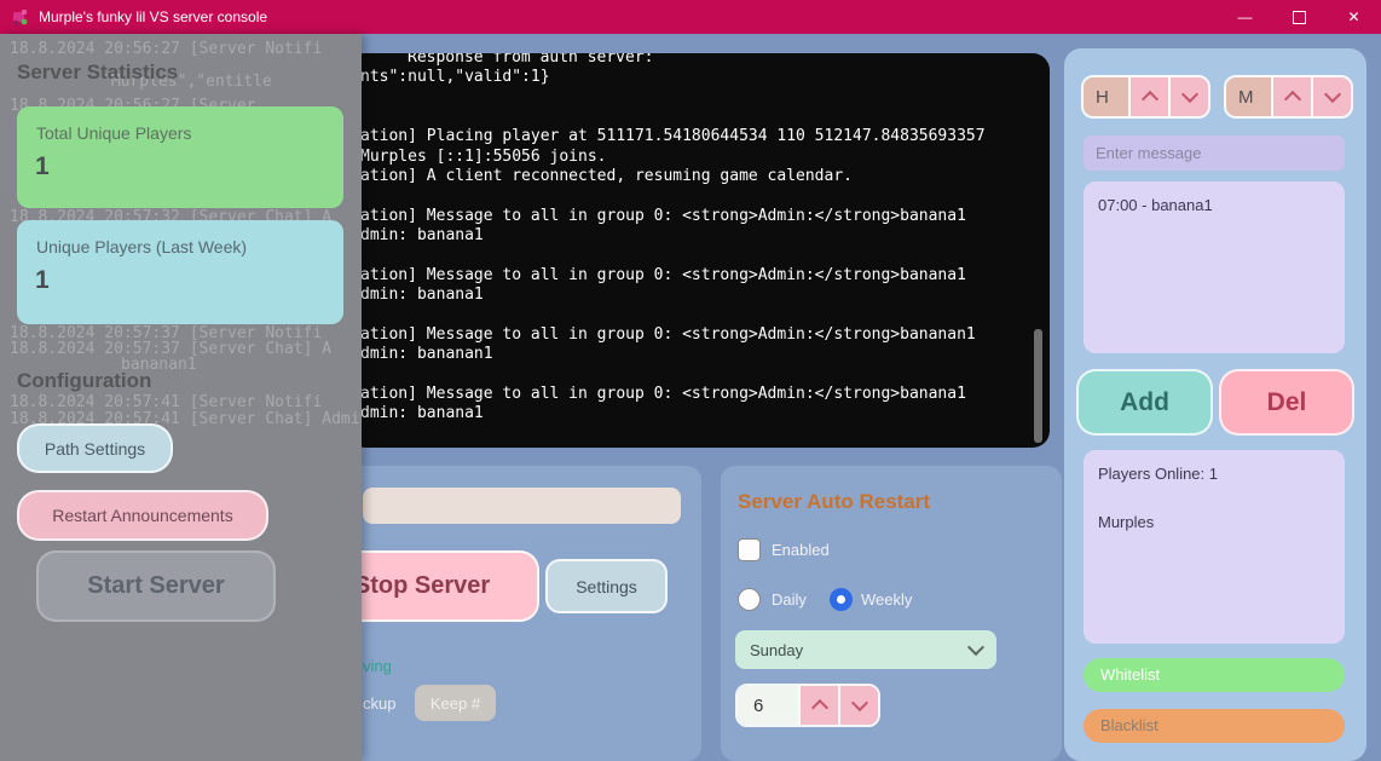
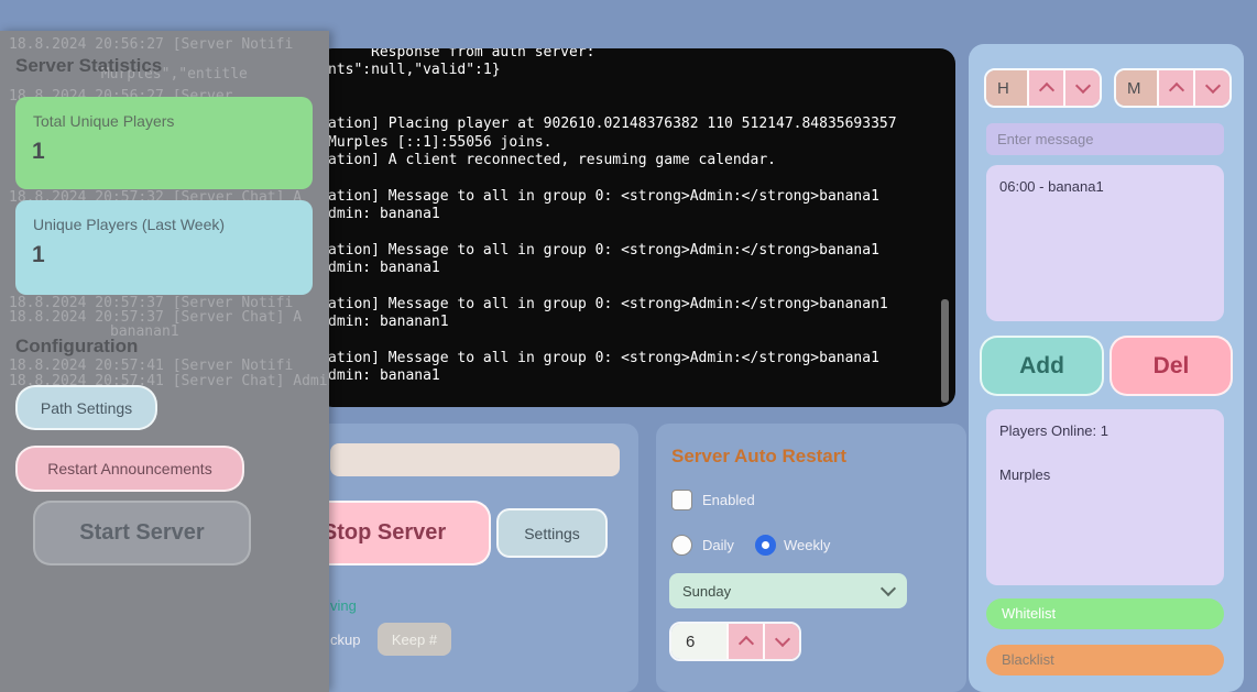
- Murple's funky lil VS server console
- —
- ✕
  Response from auth server:
  nts":null,"valid":1}
- ation] Placing player at 511171.54180644534 110 512147.84835693357
+ ation] Placing player at 902610.02148376382 110 512147.84835693357
  Murples [::1]:55056 joins.
  ation] A client reconnected, resuming game calendar.
  ation] Message to all in group 0: <strong>Admin:</strong>banana1
  dmin: banana1
  ation] Message to all in group 0: <strong>Admin:</strong>banana1
  dmin: banana1
  ation] Message to all in group 0: <strong>Admin:</strong>bananan1
  dmin: bananan1
  ation] Message to all in group 0: <strong>Admin:</strong>banana1
  dmin: banana1
  Stop Server
  Settings
  ving
  ckup
  Keep #
  Server Auto Restart
  Enabled
  Daily
  Weekly
  Sunday
  6
  H
  M
  Enter message
- 07:00 - banana1
+ 06:00 - banana1
  Add
  Del
  Players Online: 1
  Murples
  Whitelist
  Blacklist
  18.8.2024 20:56:27 [Server Notifi
  "Murples","entitle
  18.8.2024 20:57:32 [Server Chat] A
  18.8.2024 20:57:37 [Server Notifi
  18.8.2024 20:57:37 [Server Chat] A
  bananan1
  18.8.2024 20:57:41 [Server Notifi
  18.8.2024 20:57:41 [Server Chat] Admi
  Server Statistics
  Total Unique Players
  1
  Unique Players (Last Week)
  1
  Configuration
  Path Settings
  Restart Announcements
  Start Server
